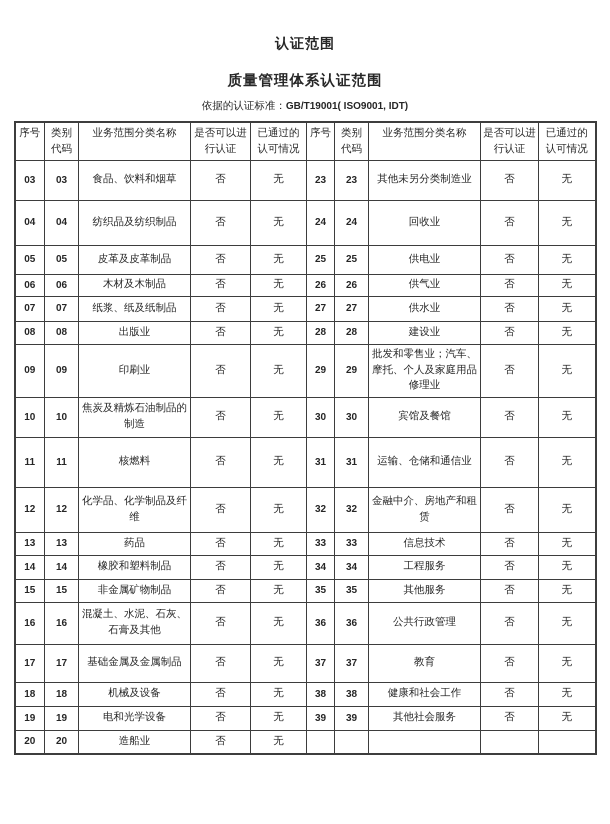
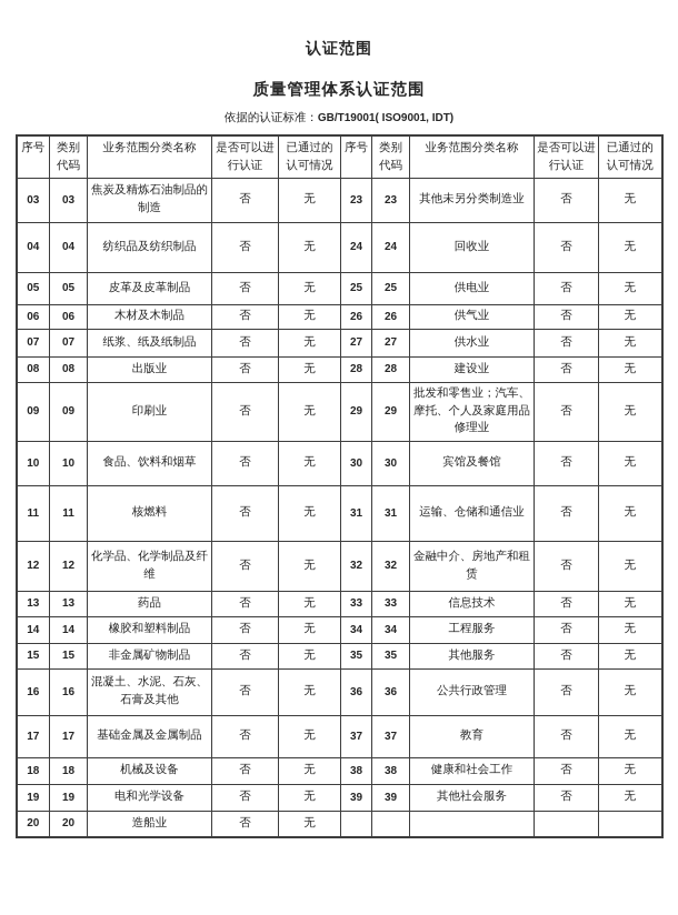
  认证范围
  质量管理体系认证范围
  依据的认证标准：GB/T19001( ISO9001, IDT)
  序号	类别代码	业务范围分类名称	是否可以进行认证	已通过的认可情况	序号	类别代码	业务范围分类名称	是否可以进行认证	已通过的认可情况
- 03	03	食品、饮料和烟草	否	无	23	23	其他未另分类制造业	否	无
+ 03	03	焦炭及精炼石油制品的制造	否	无	23	23	其他未另分类制造业	否	无
  04	04	纺织品及纺织制品	否	无	24	24	回收业	否	无
  05	05	皮革及皮革制品	否	无	25	25	供电业	否	无
  06	06	木材及木制品	否	无	26	26	供气业	否	无
  07	07	纸浆、纸及纸制品	否	无	27	27	供水业	否	无
  08	08	出版业	否	无	28	28	建设业	否	无
  09	09	印刷业	否	无	29	29	批发和零售业；汽车、摩托、个人及家庭用品修理业	否	无
- 10	10	焦炭及精炼石油制品的制造	否	无	30	30	宾馆及餐馆	否	无
+ 10	10	食品、饮料和烟草	否	无	30	30	宾馆及餐馆	否	无
  11	11	核燃料	否	无	31	31	运输、仓储和通信业	否	无
  12	12	化学品、化学制品及纤维	否	无	32	32	金融中介、房地产和租赁	否	无
  13	13	药品	否	无	33	33	信息技术	否	无
  14	14	橡胶和塑料制品	否	无	34	34	工程服务	否	无
  15	15	非金属矿物制品	否	无	35	35	其他服务	否	无
  16	16	混凝土、水泥、石灰、石膏及其他	否	无	36	36	公共行政管理	否	无
  17	17	基础金属及金属制品	否	无	37	37	教育	否	无
  18	18	机械及设备	否	无	38	38	健康和社会工作	否	无
  19	19	电和光学设备	否	无	39	39	其他社会服务	否	无
  20	20	造船业	否	无
